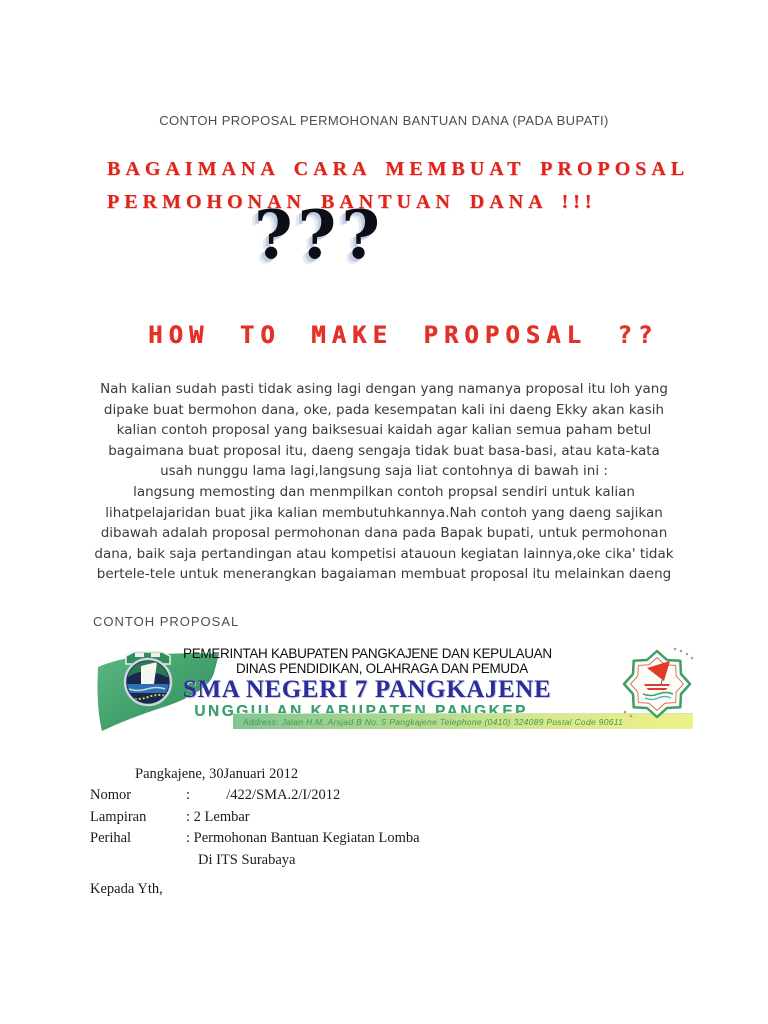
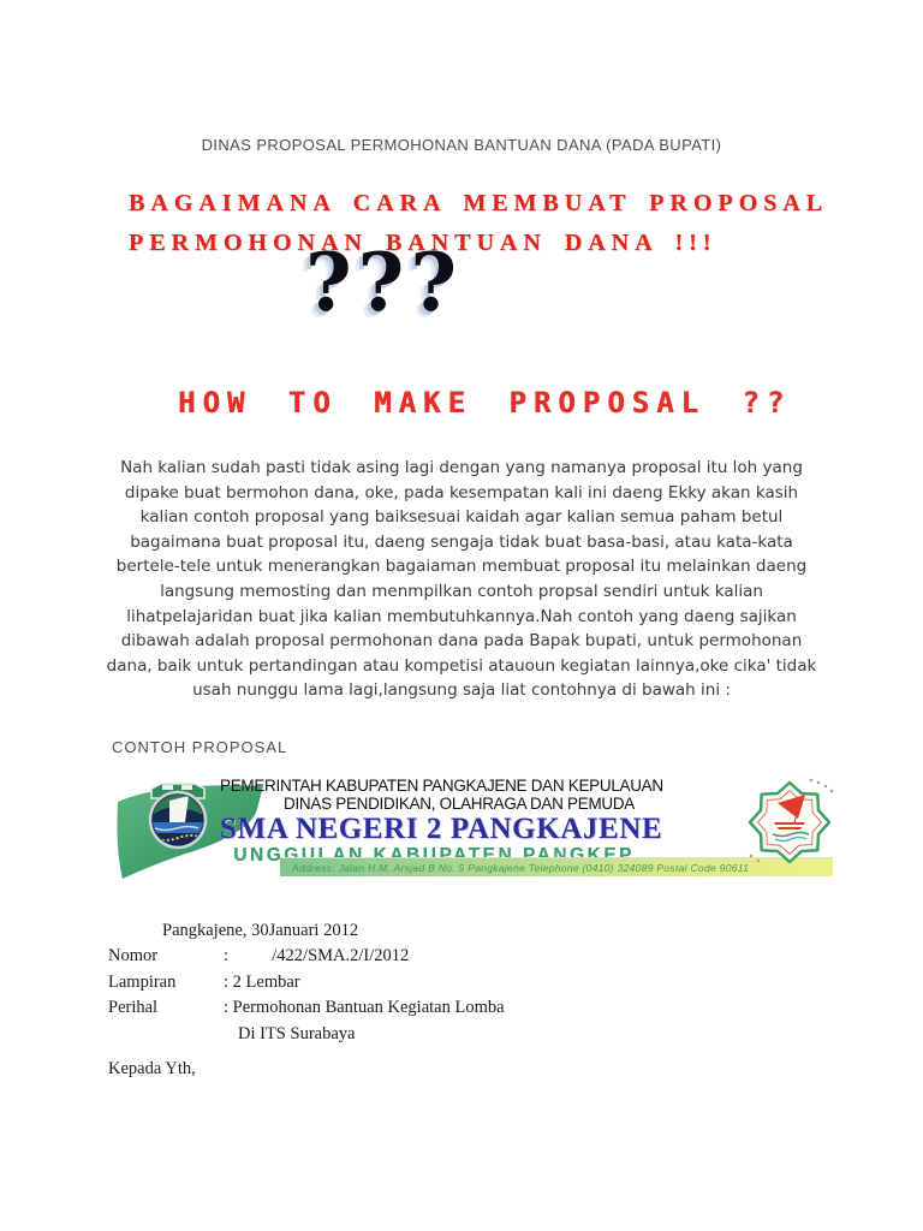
- CONTOH PROPOSAL PERMOHONAN BANTUAN DANA (PADA BUPATI)
+ DINAS PROPOSAL PERMOHONAN BANTUAN DANA (PADA BUPATI)
  BAGAIMANA CARA MEMBUAT PROPOSAL
  PERMOHONAN BANTUAN DANA !!!
  ???
  HOW TO MAKE PROPOSAL ??
  Nah kalian sudah pasti tidak asing lagi dengan yang namanya proposal itu loh yang
  dipake buat bermohon dana, oke, pada kesempatan kali ini daeng Ekky akan kasih
  kalian contoh proposal yang baiksesuai kaidah agar kalian semua paham betul
  bagaimana buat proposal itu, daeng sengaja tidak buat basa-basi, atau kata-kata
- usah nunggu lama lagi,langsung saja liat contohnya di bawah ini :
+ bertele-tele untuk menerangkan bagaiaman membuat proposal itu melainkan daeng
  langsung memosting dan menmpilkan contoh propsal sendiri untuk kalian
  lihatpelajaridan buat jika kalian membutuhkannya.Nah contoh yang daeng sajikan
  dibawah adalah proposal permohonan dana pada Bapak bupati, untuk permohonan
- dana, baik saja pertandingan atau kompetisi atauoun kegiatan lainnya,oke cika' tidak
+ dana, baik untuk pertandingan atau kompetisi atauoun kegiatan lainnya,oke cika' tidak
- bertele-tele untuk menerangkan bagaiaman membuat proposal itu melainkan daeng
+ usah nunggu lama lagi,langsung saja liat contohnya di bawah ini :
  CONTOH PROPOSAL
  PEMERINTAH KABUPATEN PANGKAJENE DAN KEPULAUAN
  DINAS PENDIDIKAN, OLAHRAGA DAN PEMUDA
- SMA NEGERI 7 PANGKAJENE
+ SMA NEGERI 2 PANGKAJENE
  UNGGULAN KABUPATEN PANGKEP
  Address: Jalan H.M. Arsjad B No. 5 Pangkajene Telephone (0410) 324089 Postal Code 90611
  Pangkajene, 30Januari 2012
  Nomor
  : /422/SMA.2/I/2012
  Lampiran
  : 2 Lembar
  Perihal
  : Permohonan Bantuan Kegiatan Lomba
  Di ITS Surabaya
  Kepada Yth,
